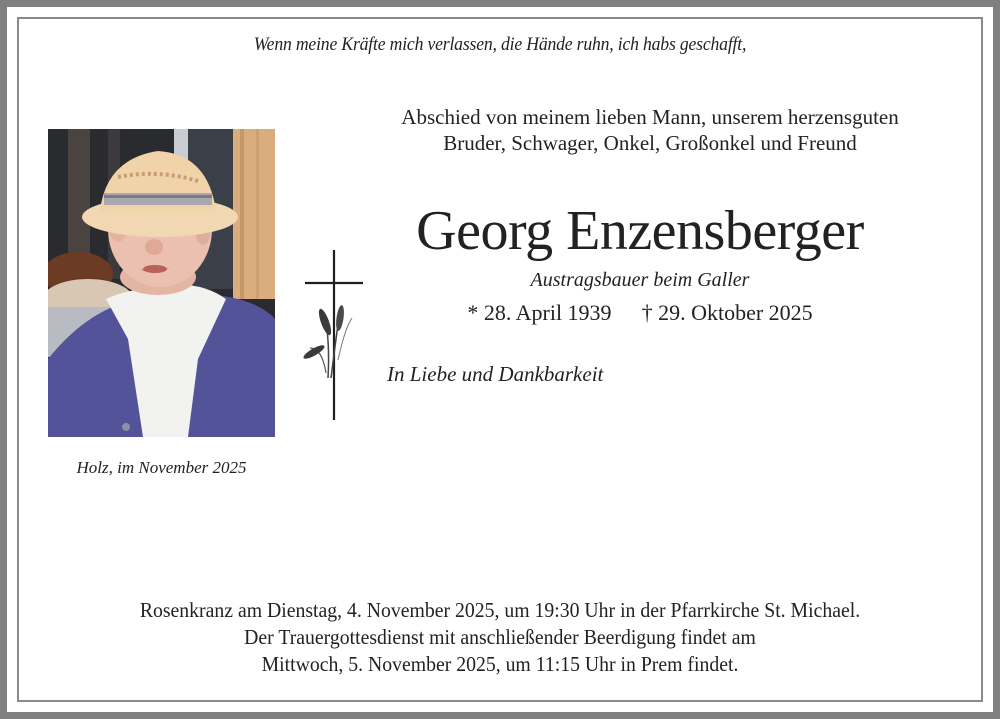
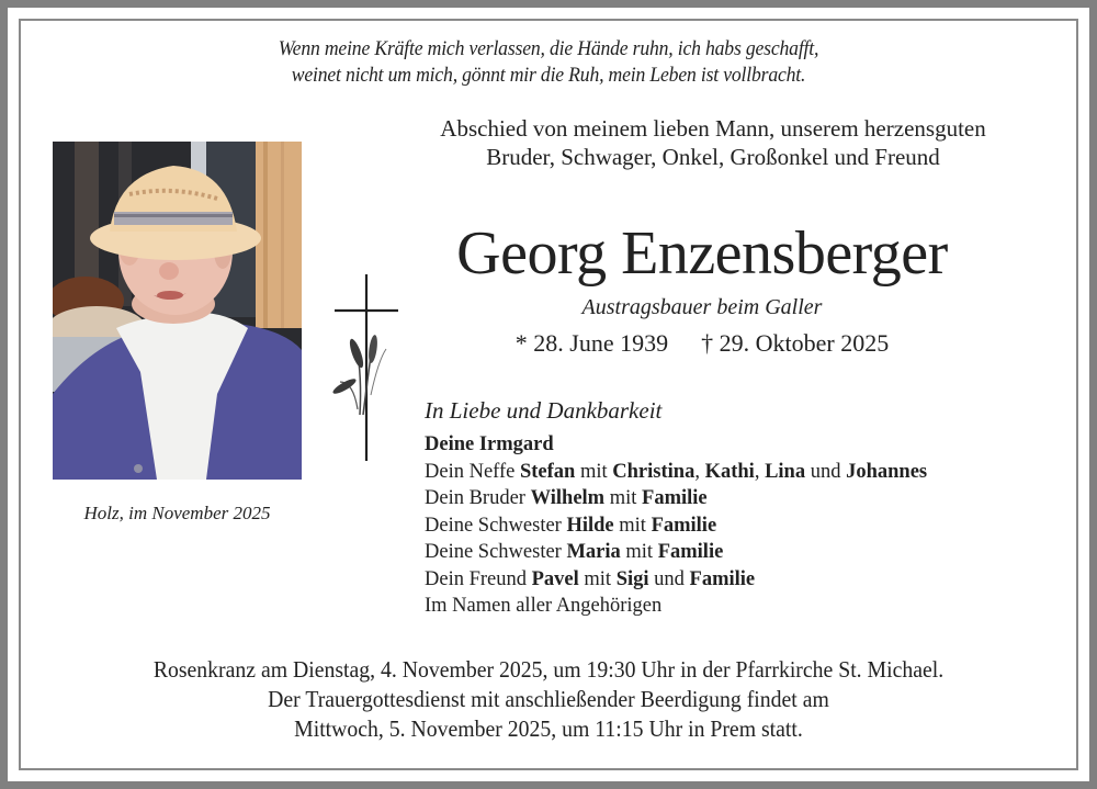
  Wenn meine Kräfte mich verlassen, die Hände ruhn, ich habs geschafft,
+ weinet nicht um mich, gönnt mir die Ruh, mein Leben ist vollbracht.
  Abschied von meinem lieben Mann, unserem herzensguten
  Bruder, Schwager, Onkel, Großonkel und Freund
  Georg Enzensberger
  Austragsbauer beim Galler
- * 28. April 1939 † 29. Oktober 2025
+ * 28. June 1939 † 29. Oktober 2025
  Holz, im November 2025
  In Liebe und Dankbarkeit
+ Deine Irmgard
+ Dein Neffe Stefan mit Christina, Kathi, Lina und Johannes
+ Dein Bruder Wilhelm mit Familie
+ Deine Schwester Hilde mit Familie
+ Deine Schwester Maria mit Familie
+ Dein Freund Pavel mit Sigi und Familie
+ Im Namen aller Angehörigen
  Rosenkranz am Dienstag, 4. November 2025, um 19:30 Uhr in der Pfarrkirche St. Michael.
  Der Trauergottesdienst mit anschließender Beerdigung findet am
- Mittwoch, 5. November 2025, um 11:15 Uhr in Prem findet.
+ Mittwoch, 5. November 2025, um 11:15 Uhr in Prem statt.
